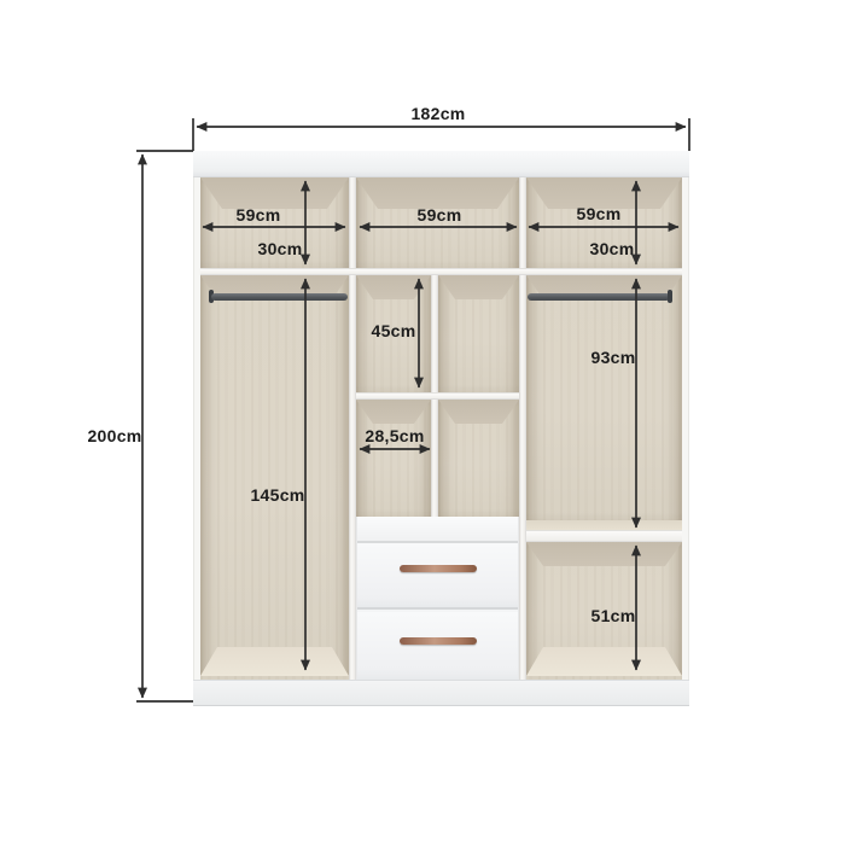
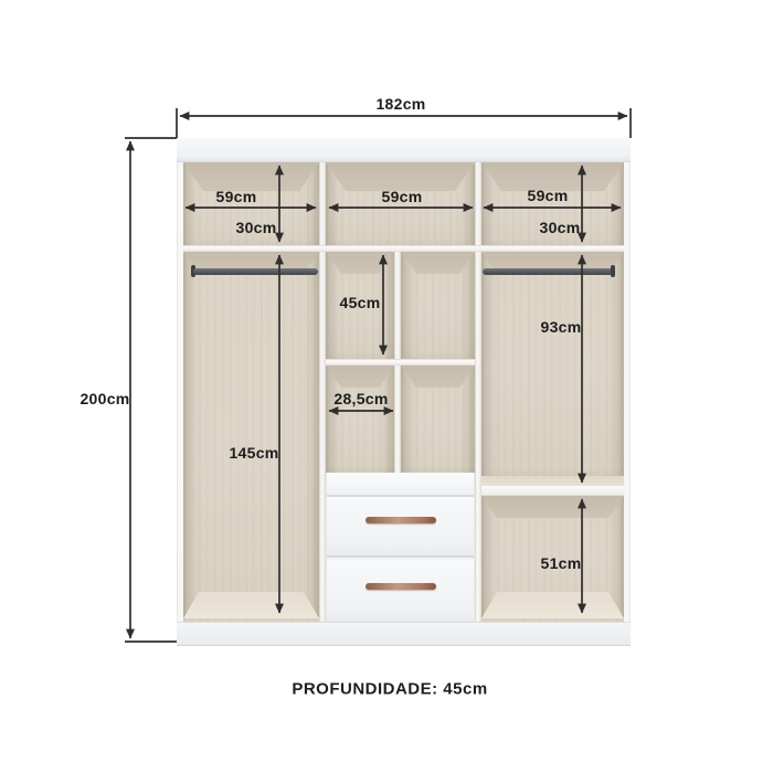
  182cm
  200cm
  59cm
  59cm
  59cm
  30cm
  30cm
  45cm
  28,5cm
  145cm
  93cm
  51cm
+ PROFUNDIDADE: 45cm
